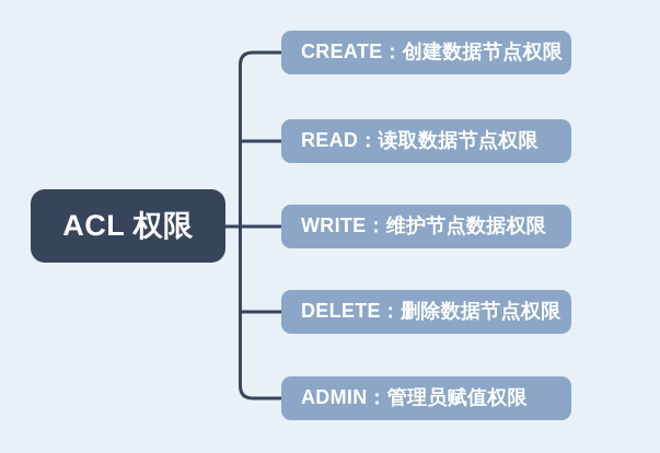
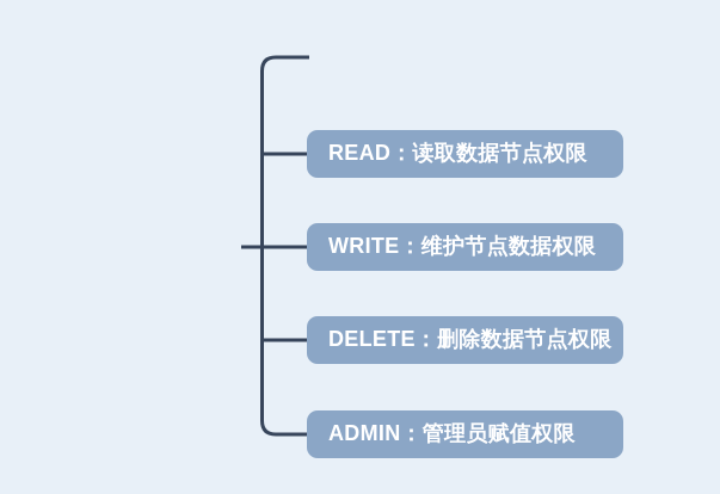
- ACL 权限
- CREATE：创建数据节点权限
  READ：读取数据节点权限
  WRITE：维护节点数据权限
  DELETE：删除数据节点权限
  ADMIN：管理员赋值权限
